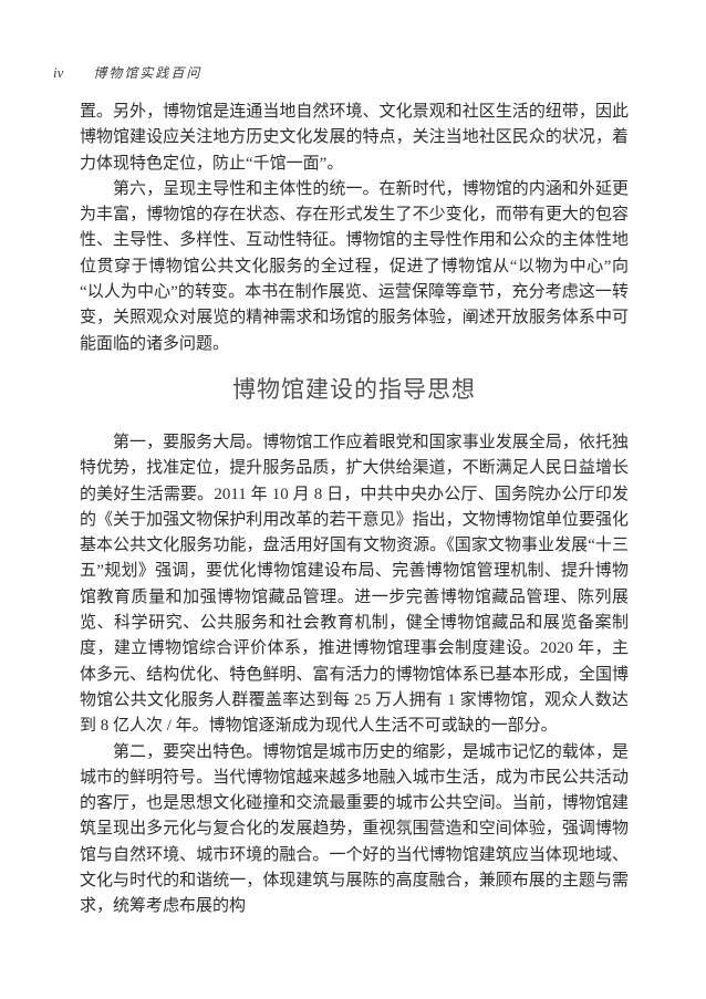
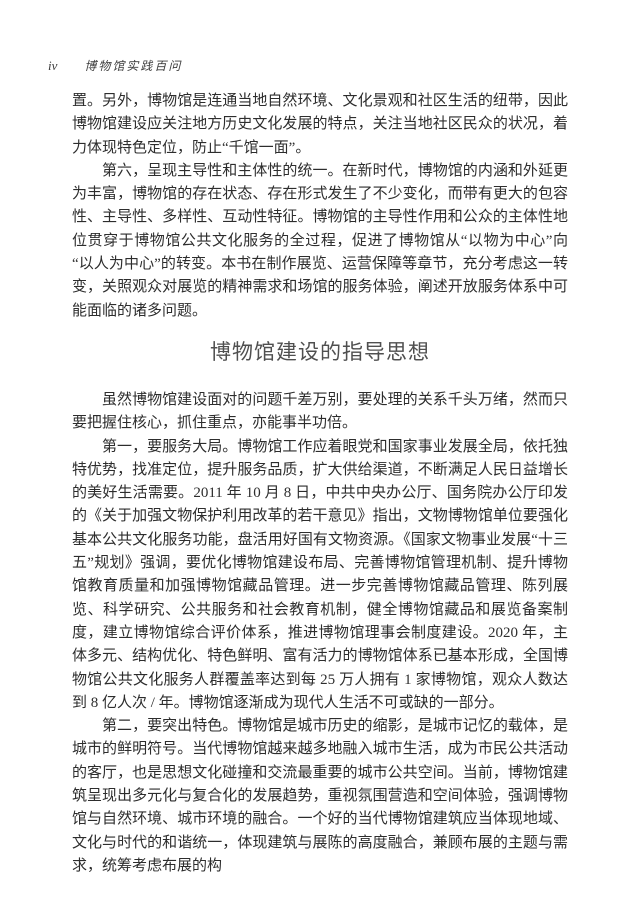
  iv 博物馆实践百问
  置。另外，博物馆是连通当地自然环境、文化景观和社区生活的纽带，因此博物馆建设应关注地方历史文化发展的特点，关注当地社区民众的状况，着力体现特色定位，防止“千馆一面”。
  第六，呈现主导性和主体性的统一。在新时代，博物馆的内涵和外延更为丰富，博物馆的存在状态、存在形式发生了不少变化，而带有更大的包容性、主导性、多样性、互动性特征。博物馆的主导性作用和公众的主体性地位贯穿于博物馆公共文化服务的全过程，促进了博物馆从“以物为中心”向“以人为中心”的转变。本书在制作展览、运营保障等章节，充分考虑这一转变，关照观众对展览的精神需求和场馆的服务体验，阐述开放服务体系中可能面临的诸多问题。
  博物馆建设的指导思想
+ 虽然博物馆建设面对的问题千差万别，要处理的关系千头万绪，然而只要把握住核心，抓住重点，亦能事半功倍。
  第一，要服务大局。博物馆工作应着眼党和国家事业发展全局，依托独特优势，找准定位，提升服务品质，扩大供给渠道，不断满足人民日益增长的美好生活需要。2011 年 10 月 8 日，中共中央办公厅、国务院办公厅印发的《关于加强文物保护利用改革的若干意见》指出，文物博物馆单位要强化基本公共文化服务功能，盘活用好国有文物资源。《国家文物事业发展“十三五”规划》强调，要优化博物馆建设布局、完善博物馆管理机制、提升博物馆教育质量和加强博物馆藏品管理。进一步完善博物馆藏品管理、陈列展览、科学研究、公共服务和社会教育机制，健全博物馆藏品和展览备案制度，建立博物馆综合评价体系，推进博物馆理事会制度建设。2020 年，主体多元、结构优化、特色鲜明、富有活力的博物馆体系已基本形成，全国博物馆公共文化服务人群覆盖率达到每 25 万人拥有 1 家博物馆，观众人数达到 8 亿人次 / 年。博物馆逐渐成为现代人生活不可或缺的一部分。
  第二，要突出特色。博物馆是城市历史的缩影，是城市记忆的载体，是城市的鲜明符号。当代博物馆越来越多地融入城市生活，成为市民公共活动的客厅，也是思想文化碰撞和交流最重要的城市公共空间。当前，博物馆建筑呈现出多元化与复合化的发展趋势，重视氛围营造和空间体验，强调博物馆与自然环境、城市环境的融合。一个好的当代博物馆建筑应当体现地域、文化与时代的和谐统一，体现建筑与展陈的高度融合，兼顾布展的主题与需求，统筹考虑布展的构
